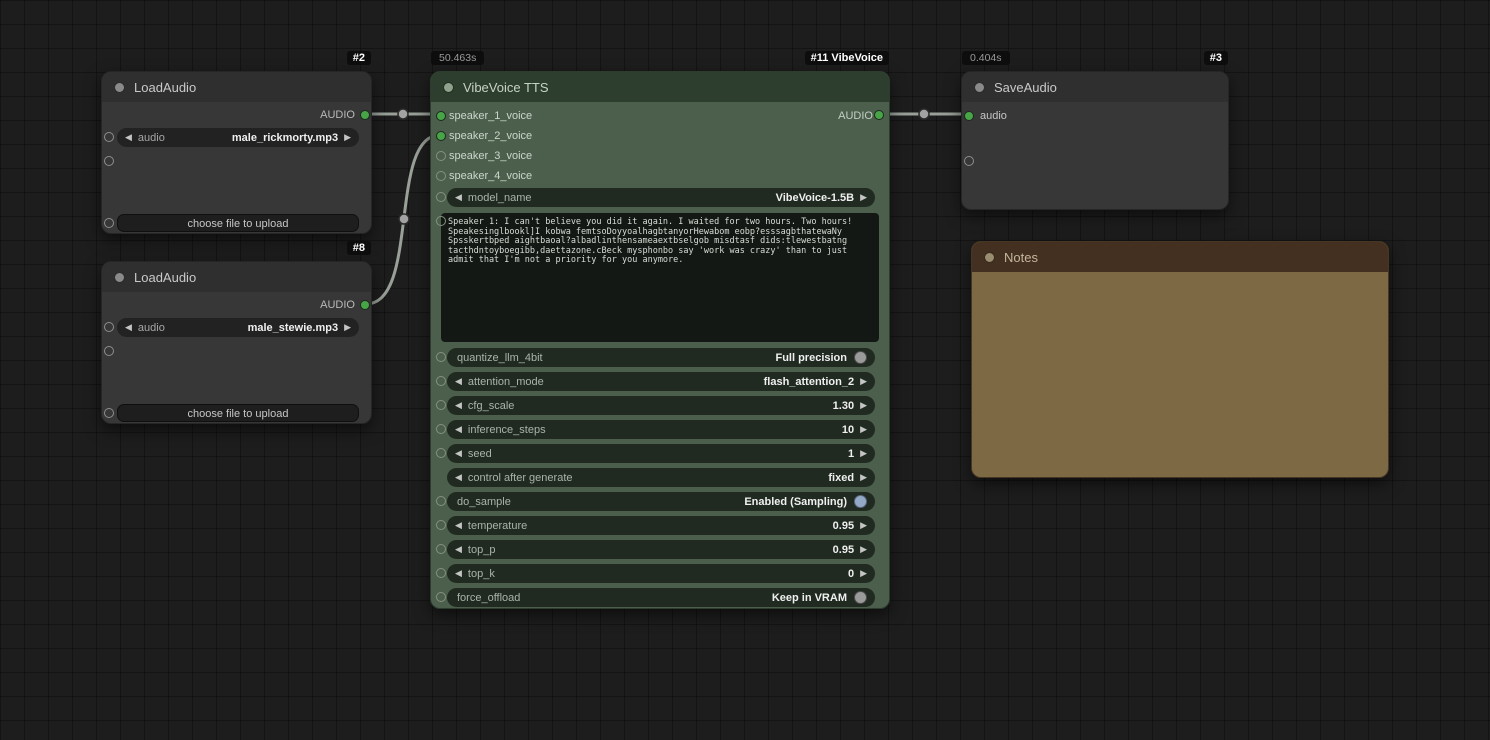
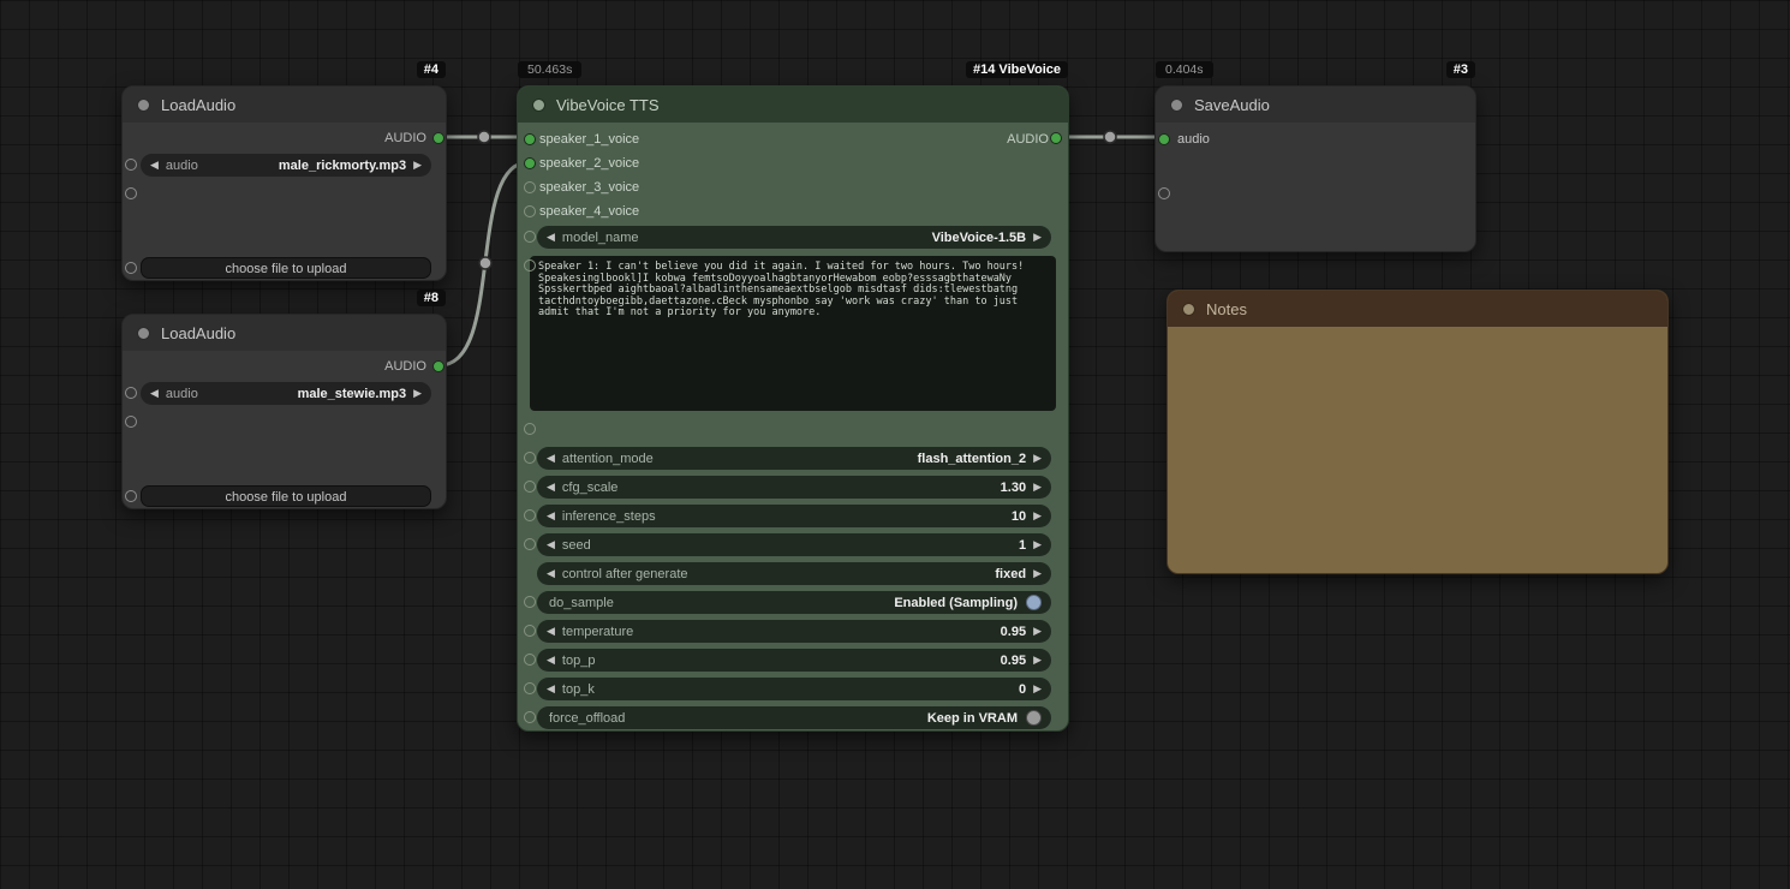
- #2
+ #4
  LoadAudio
  AUDIO
  ◀
  audio
  male_rickmorty.mp3
  ▶
  choose file to upload
  #8
  LoadAudio
  AUDIO
  ◀
  audio
  male_stewie.mp3
  ▶
  choose file to upload
  50.463s
- #11 VibeVoice
+ #14 VibeVoice
  VibeVoice TTS
  speaker_1_voice
  speaker_2_voice
  speaker_3_voice
  speaker_4_voice
  AUDIO
  ◀
  model_name
  VibeVoice-1.5B
  ▶
  Speaker 1: I can't believe you did it again. I waited for two hours. Two hours!
  Speakesinglbookl]I kobwa femtsoDoyyoalhagbtanyorHewabom eobp?esssagbthatewaNy
  Spsskertbped aightbaoal?albadlinthensameaextbselgob misdtasf dids:tlewestbatng
  tacthdntoyboegibb,daettazone.cBeck mysphonbo say 'work was crazy' than to just
  admit that I'm not a priority for you anymore.
- quantize_llm_4bit
- Full precision
  ◀
  attention_mode
  flash_attention_2
  ▶
  ◀
  cfg_scale
  1.30
  ▶
  ◀
  inference_steps
  10
  ▶
  ◀
  seed
  1
  ▶
  ◀
  control after generate
  fixed
  ▶
  do_sample
  Enabled (Sampling)
  ◀
  temperature
  0.95
  ▶
  ◀
  top_p
  0.95
  ▶
  ◀
  top_k
  0
  ▶
  force_offload
  Keep in VRAM
  0.404s
  #3
  SaveAudio
  audio
  Notes
